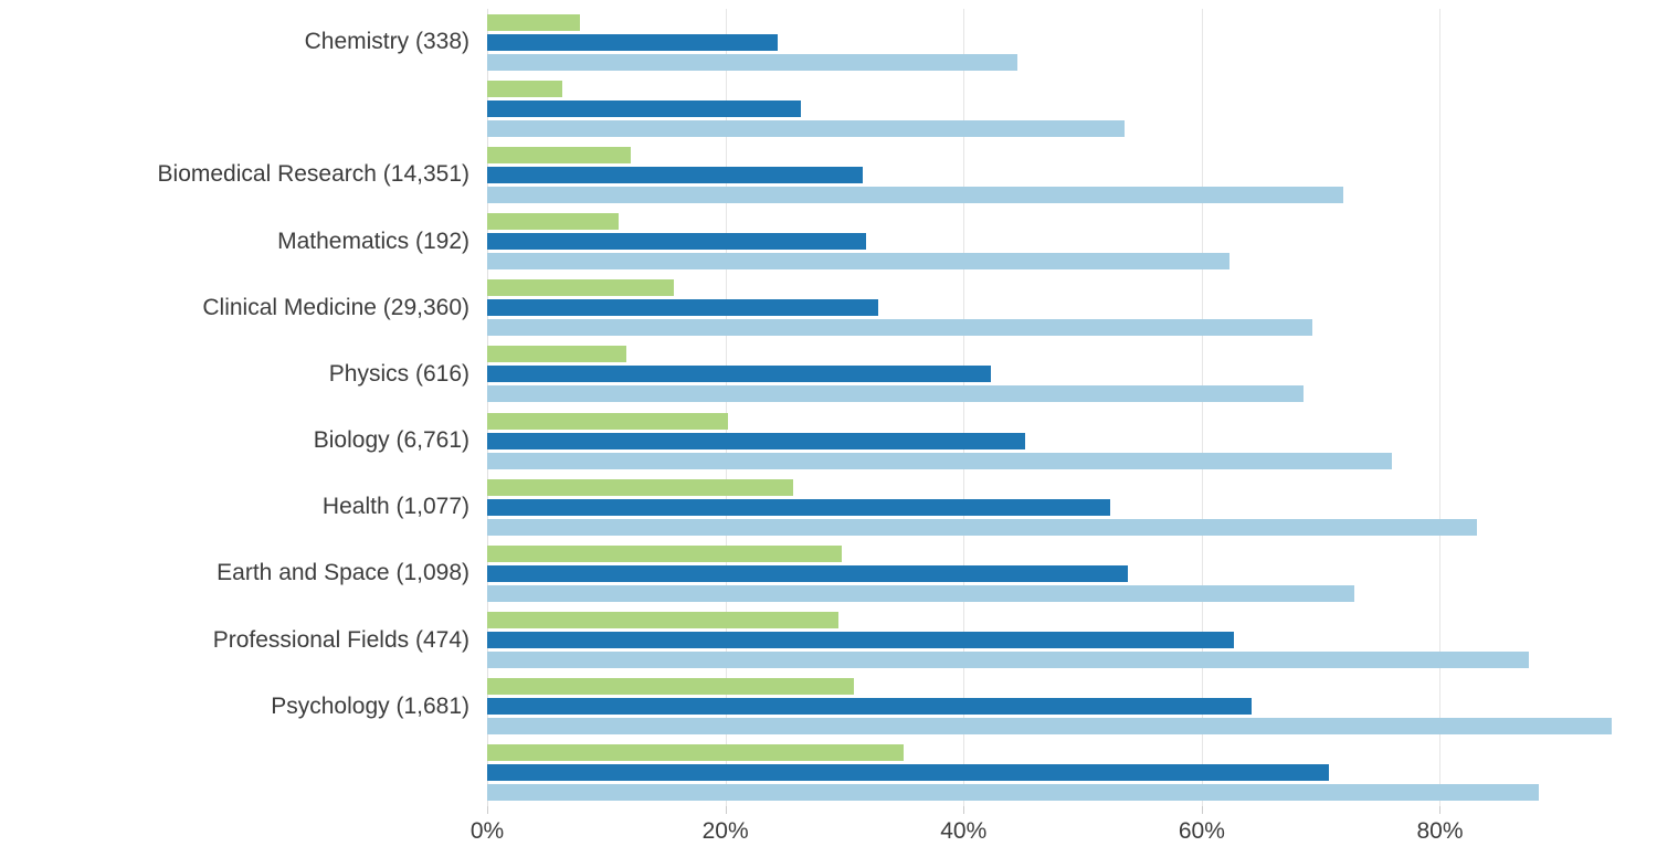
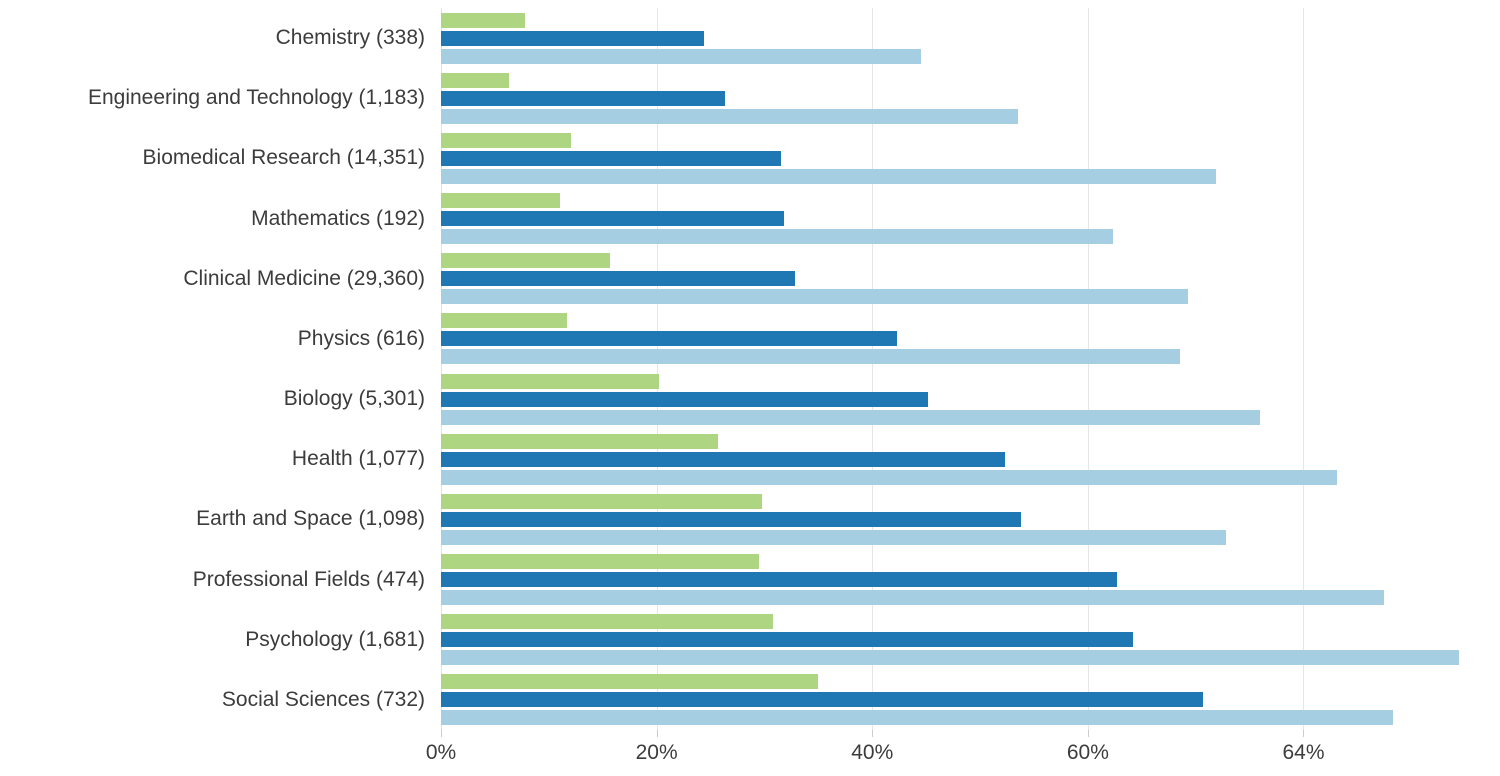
  Chemistry (338)
+ Engineering and Technology (1,183)
  Biomedical Research (14,351)
  Mathematics (192)
  Clinical Medicine (29,360)
  Physics (616)
- Biology (6,761)
+ Biology (5,301)
  Health (1,077)
  Earth and Space (1,098)
  Professional Fields (474)
  Psychology (1,681)
+ Social Sciences (732)
  0%
  20%
  40%
  60%
- 80%
+ 64%
